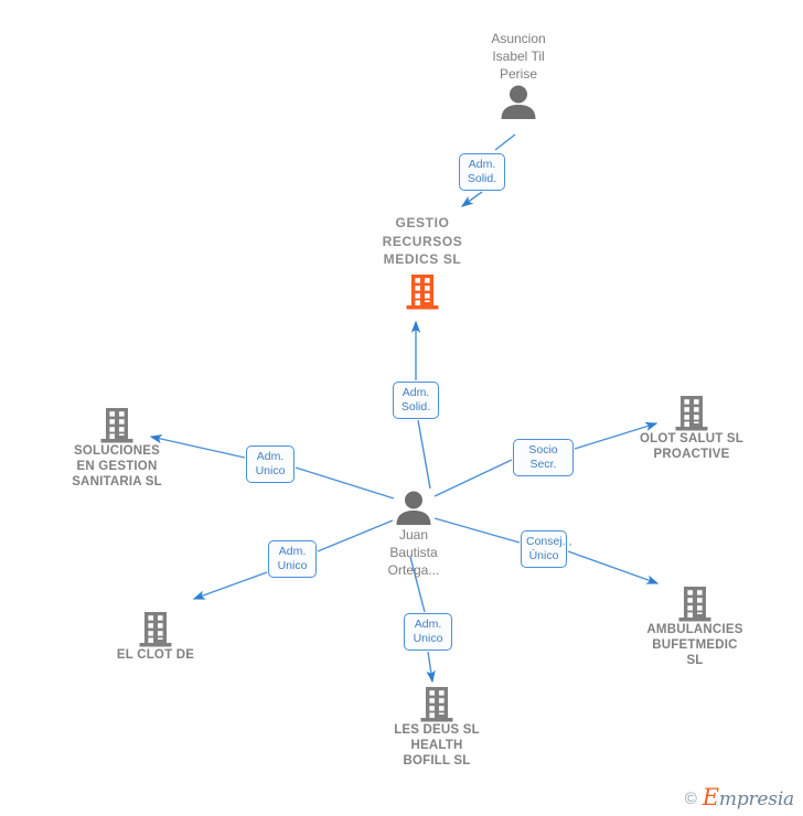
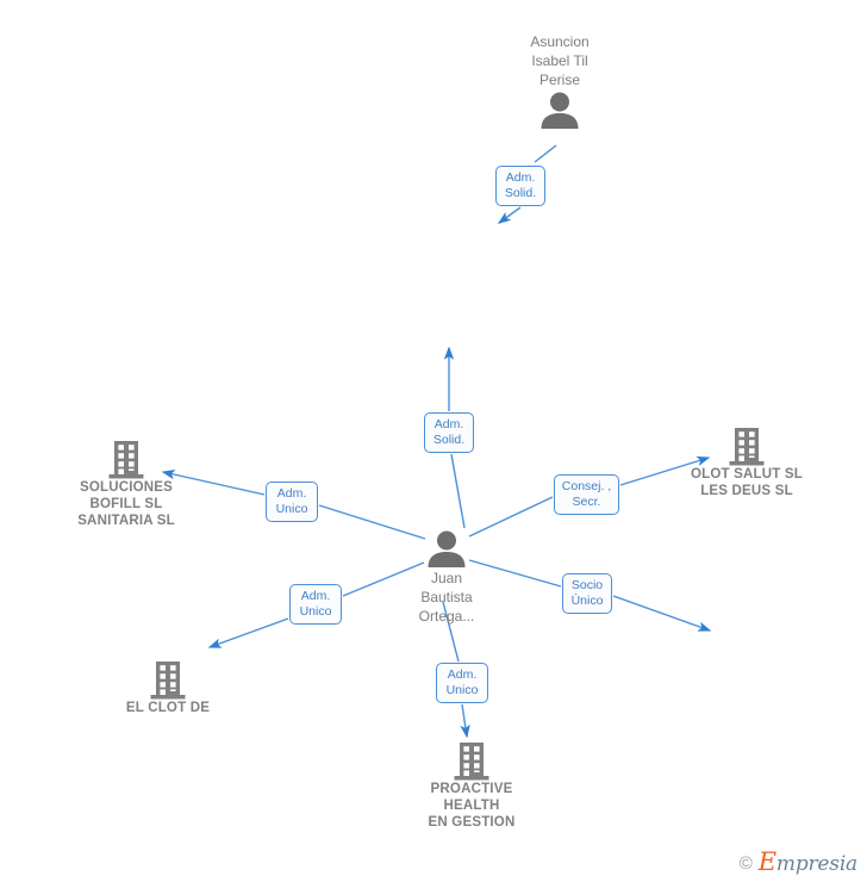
  Asuncion
  Isabel Til
  Perise
- GESTIO
- RECURSOS
- MEDICS SL
  Juan
  Bautista
  Ortega...
  SOLUCIONES
- EN GESTION
+ BOFILL SL
  SANITARIA SL
  OLOT SALUT SL
- PROACTIVE
+ LES DEUS SL
  EL CLOT DE
- AMBULANCIES
- BUFETMEDIC
- SL
- LES DEUS SL
+ PROACTIVE
  HEALTH
- BOFILL SL
+ EN GESTION
  Adm.
  Solid.
  Adm.
  Solid.
  Adm.
  Unico
- Socio
+ Consej. ,
  Secr.
  Adm.
  Unico
- Consej. ,
+ Socio
  Único
  Adm.
  Unico
  ©
  Empresia
